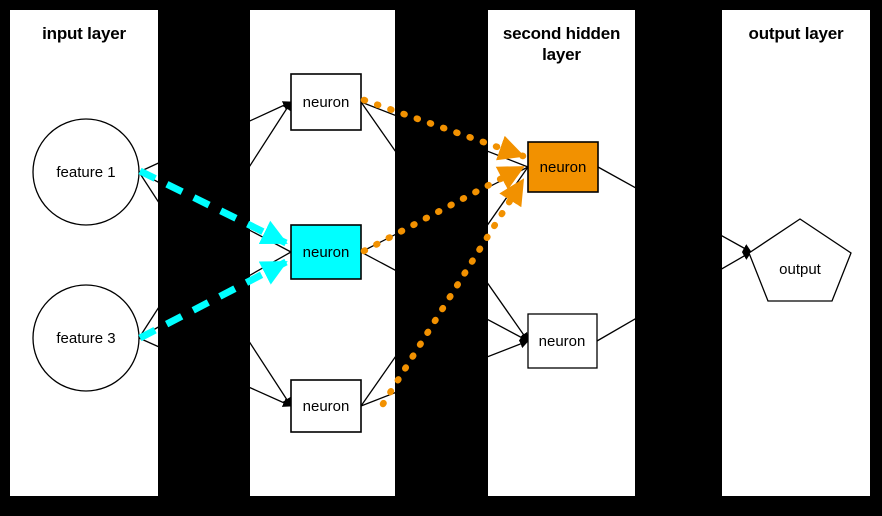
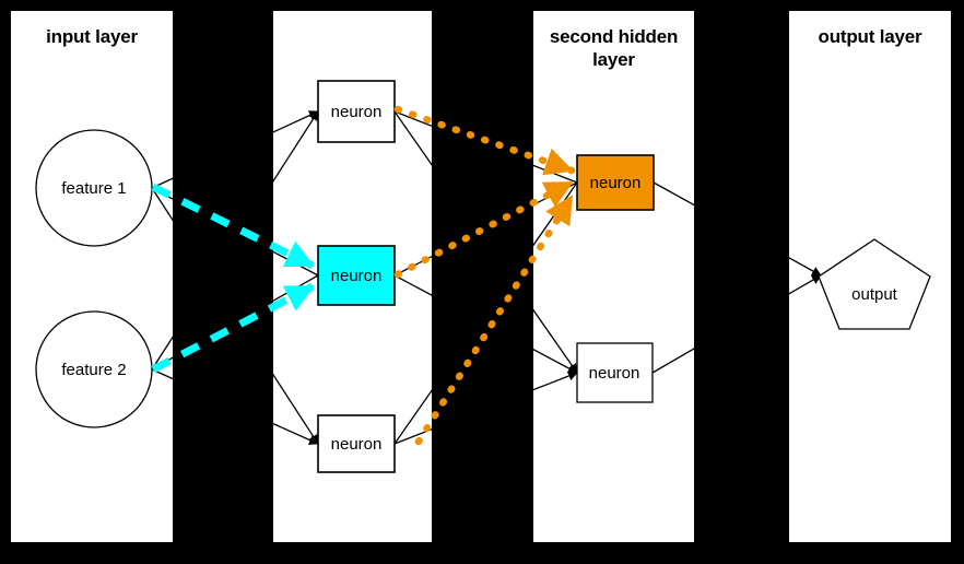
  input layer
  second hidden layer
  output layer
  feature 1
- feature 3
+ feature 2
  neuron
  neuron
  neuron
  neuron
  neuron
  output
